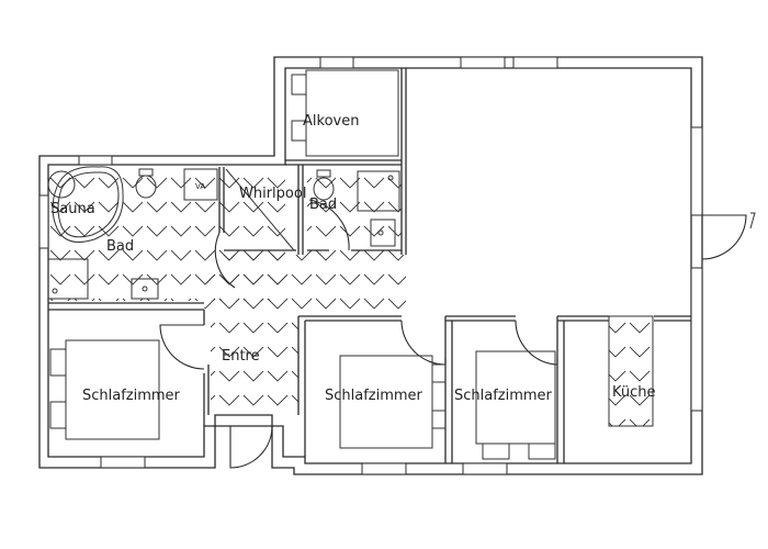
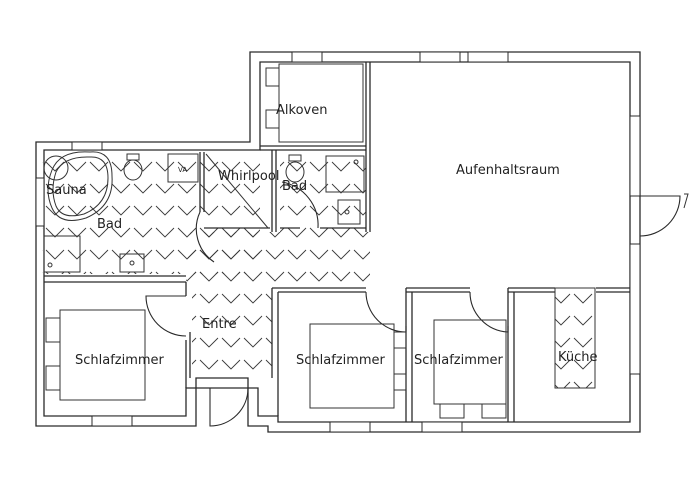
  Alkoven
+ Aufenhaltsraum
  Sauna
  Bad
  Whirlpool
  Bad
  Entre
  Schlafzimmer
  Schlafzimmer
  Schlafzimmer
  Küche
  VA
